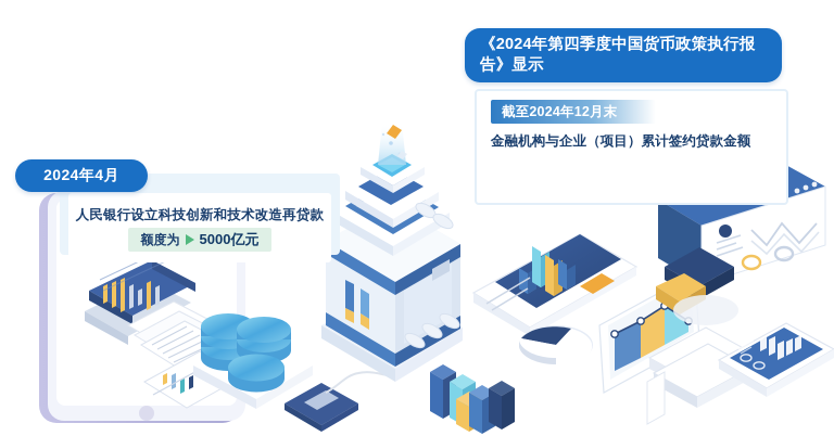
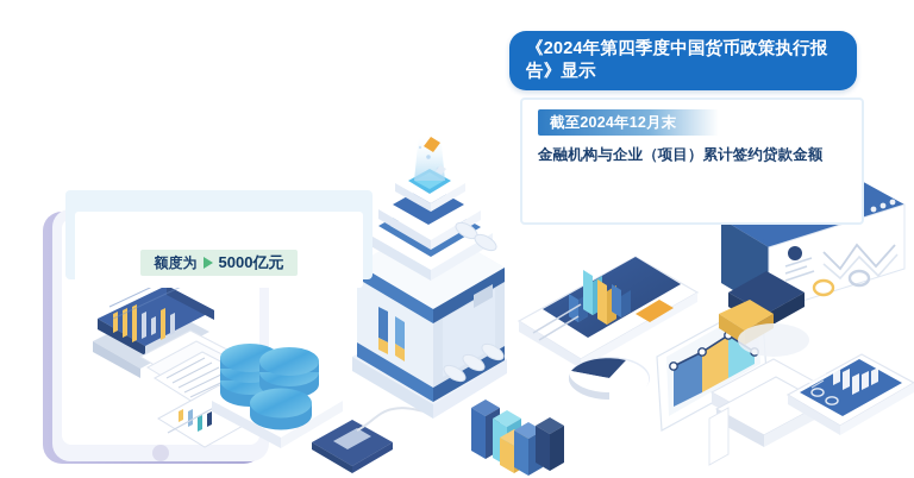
- 2024年4月
- 人民银行设立科技创新和技术改造再贷款
  额度为
  5000亿元
  《2024年第四季度中国货币政策执行报告》显示
  截至2024年12月末
  金融机构与企业（项目）累计签约贷款金额
